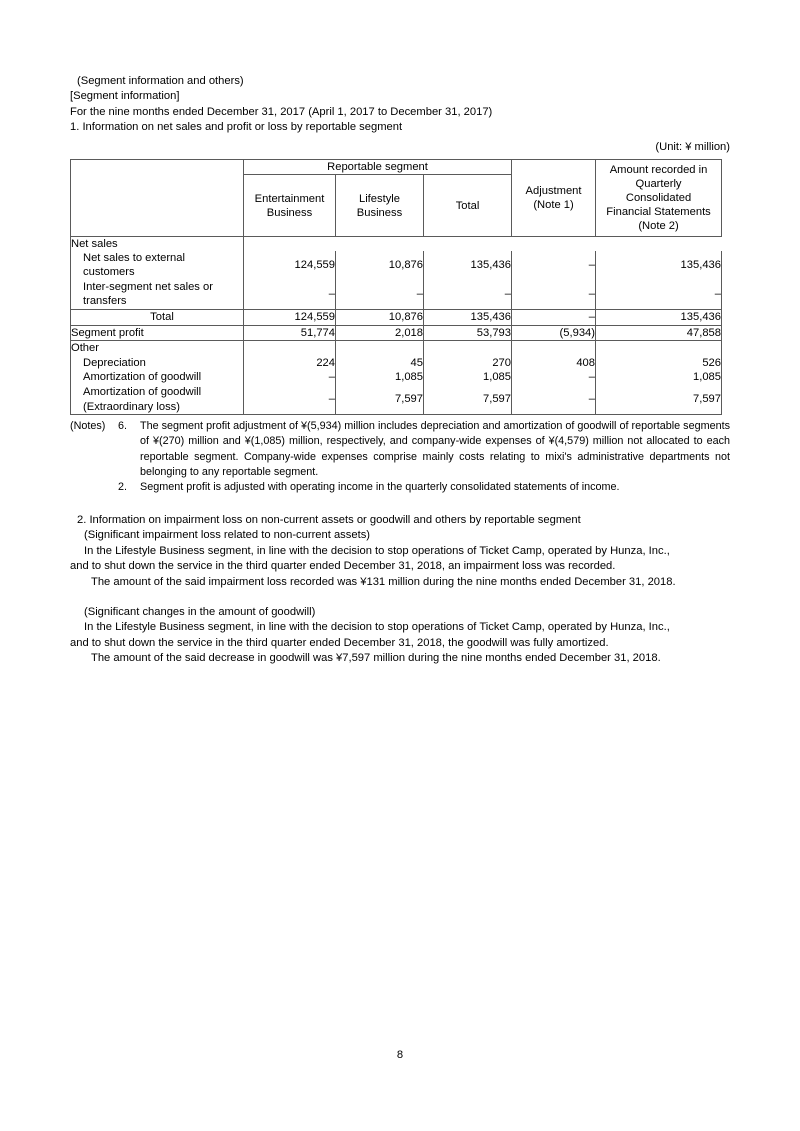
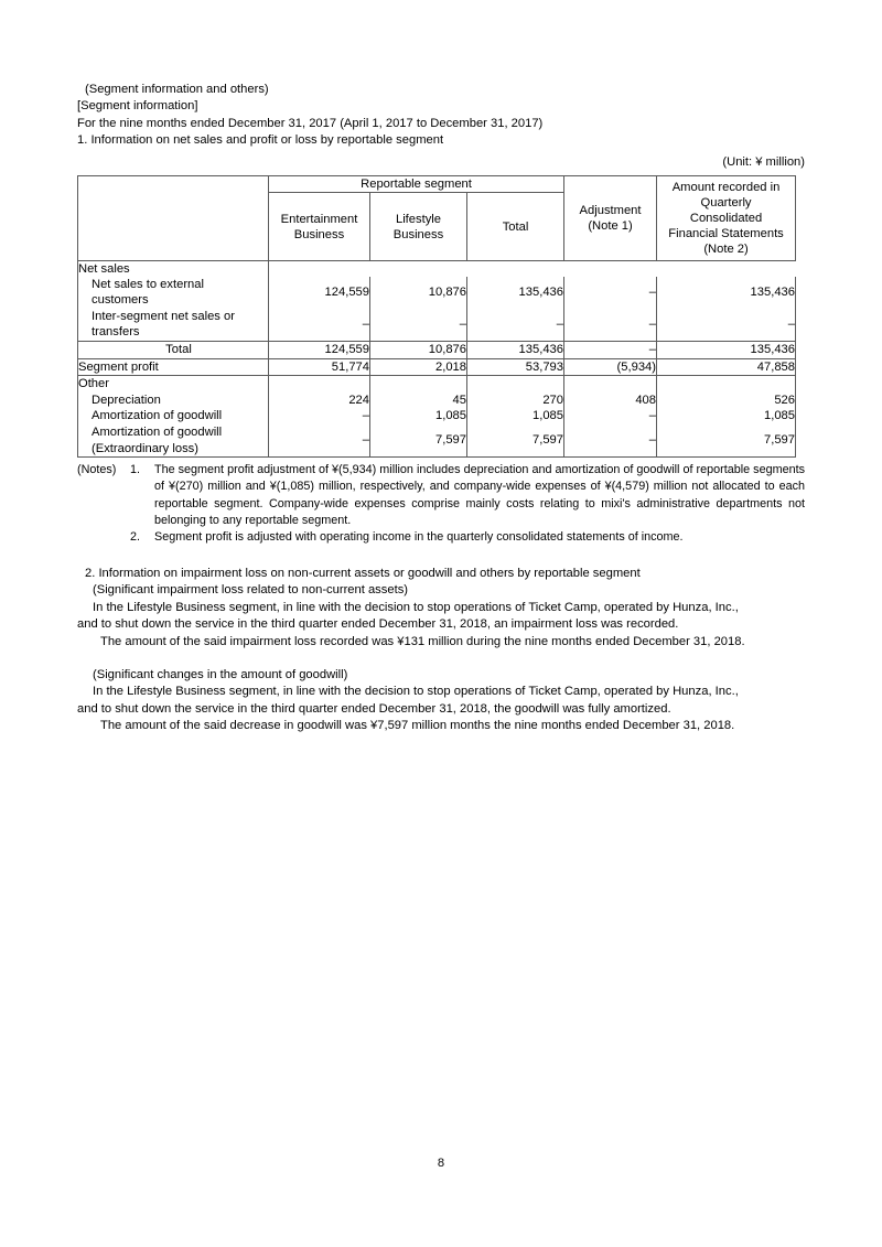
  (Segment information and others)
  [Segment information]
  For the nine months ended December 31, 2017 (April 1, 2017 to December 31, 2017)
  1. Information on net sales and profit or loss by reportable segment
  (Unit: ¥ million)
  	Reportable segment	Adjustment (Note 1)	Amount recorded in Quarterly Consolidated Financial Statements (Note 2)
  Entertainment Business	Lifestyle Business	Total
  Net sales
  Net sales to external customers	124,559	10,876	135,436	–	135,436
  Inter-segment net sales or transfers	–	–	–	–	–
  Total	124,559	10,876	135,436	–	135,436
  Segment profit	51,774	2,018	53,793	(5,934)	47,858
  Other
  Depreciation	224	45	270	408	526
  Amortization of goodwill	–	1,085	1,085	–	1,085
  Amortization of goodwill (Extraordinary loss)	–	7,597	7,597	–	7,597
  (Notes)
- 6.
+ 1.
  The segment profit adjustment of ¥(5,934) million includes depreciation and amortization of goodwill of reportable segments of ¥(270) million and ¥(1,085) million, respectively, and company-wide expenses of ¥(4,579) million not allocated to each reportable segment. Company-wide expenses comprise mainly costs relating to mixi's administrative departments not belonging to any reportable segment.
  2.
  Segment profit is adjusted with operating income in the quarterly consolidated statements of income.
  2. Information on impairment loss on non-current assets or goodwill and others by reportable segment
  (Significant impairment loss related to non-current assets)
  In the Lifestyle Business segment, in line with the decision to stop operations of Ticket Camp, operated by Hunza, Inc.,
  and to shut down the service in the third quarter ended December 31, 2018, an impairment loss was recorded.
  The amount of the said impairment loss recorded was ¥131 million during the nine months ended December 31, 2018.
  (Significant changes in the amount of goodwill)
  In the Lifestyle Business segment, in line with the decision to stop operations of Ticket Camp, operated by Hunza, Inc.,
  and to shut down the service in the third quarter ended December 31, 2018, the goodwill was fully amortized.
- The amount of the said decrease in goodwill was ¥7,597 million during the nine months ended December 31, 2018.
+ The amount of the said decrease in goodwill was ¥7,597 million months the nine months ended December 31, 2018.
  8
